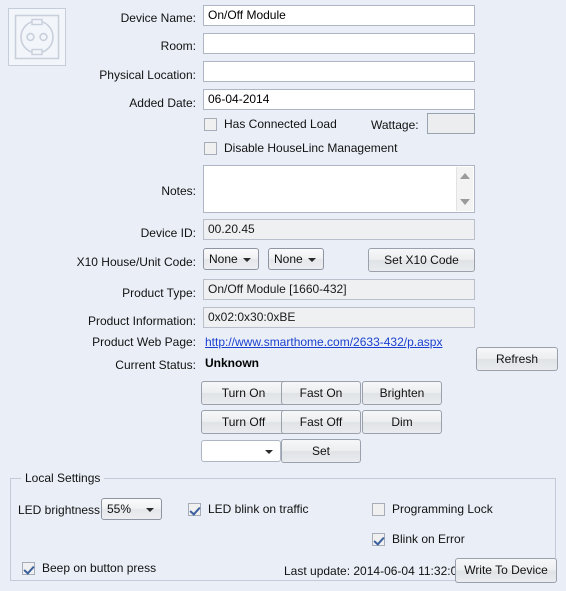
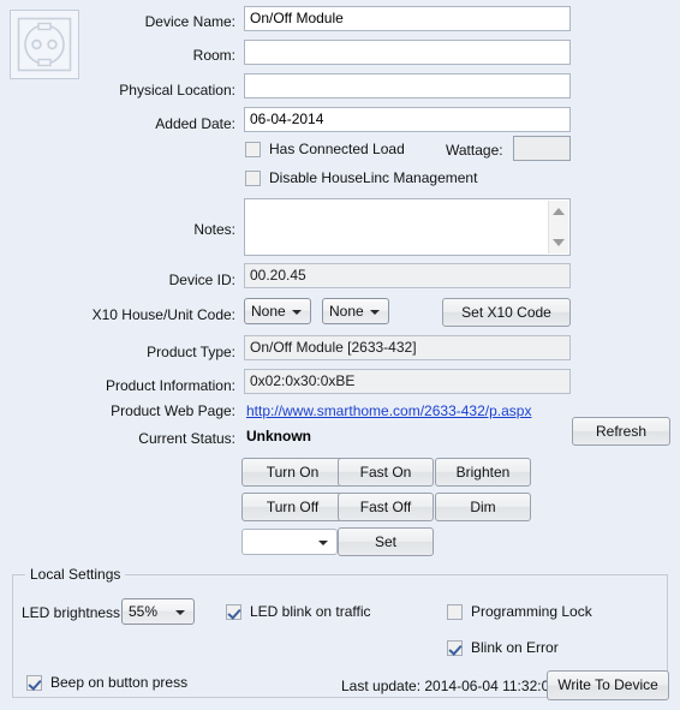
  Device Name:
  On/Off Module
  Room:
  Physical Location:
  Added Date:
  06-04-2014
  Has Connected Load
  Wattage:
  Disable HouseLinc Management
  Notes:
  Device ID:
  00.20.45
  X10 House/Unit Code:
  None
  None
  Set X10 Code
  Product Type:
- On/Off Module [1660-432]
+ On/Off Module [2633-432]
  Product Information:
  0x02:0x30:0xBE
  Product Web Page:
  http://www.smarthome.com/2633-432/p.aspx
  Current Status:
  Unknown
  Refresh
  Turn On
  Fast On
  Brighten
  Turn Off
  Fast Off
  Dim
  Set
  Local Settings
  LED brightness
  55%
  LED blink on traffic
  Programming Lock
  Blink on Error
  Beep on button press
  Last update: 2014-06-04 11:32:0
  Write To Device
